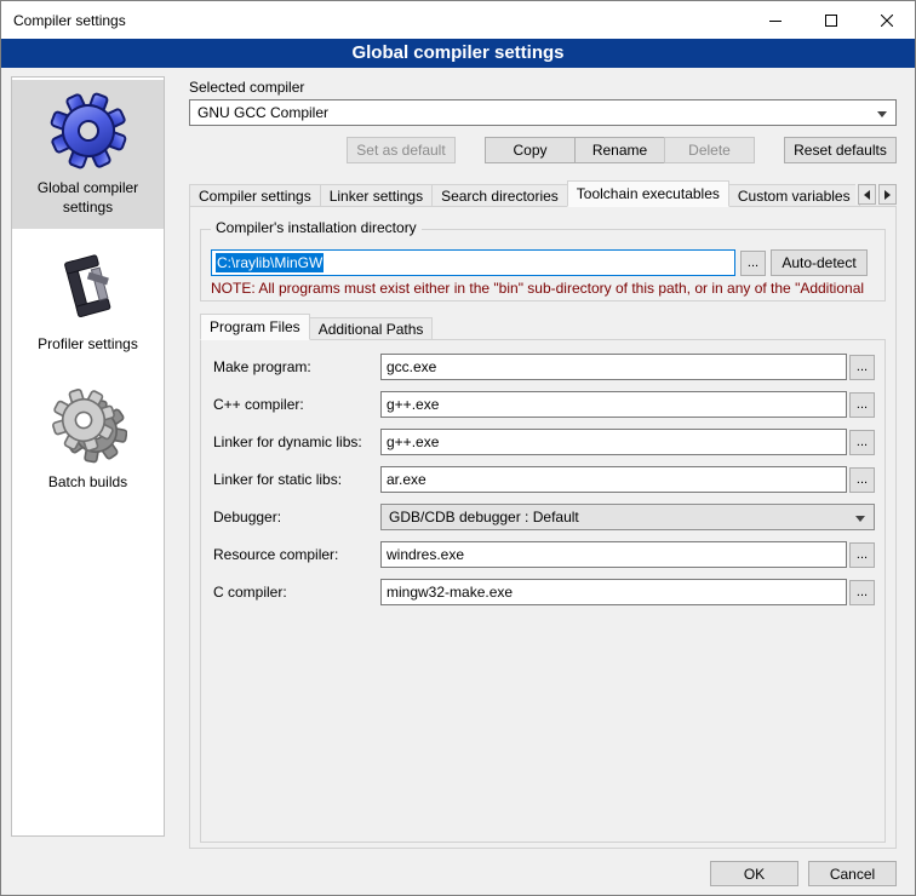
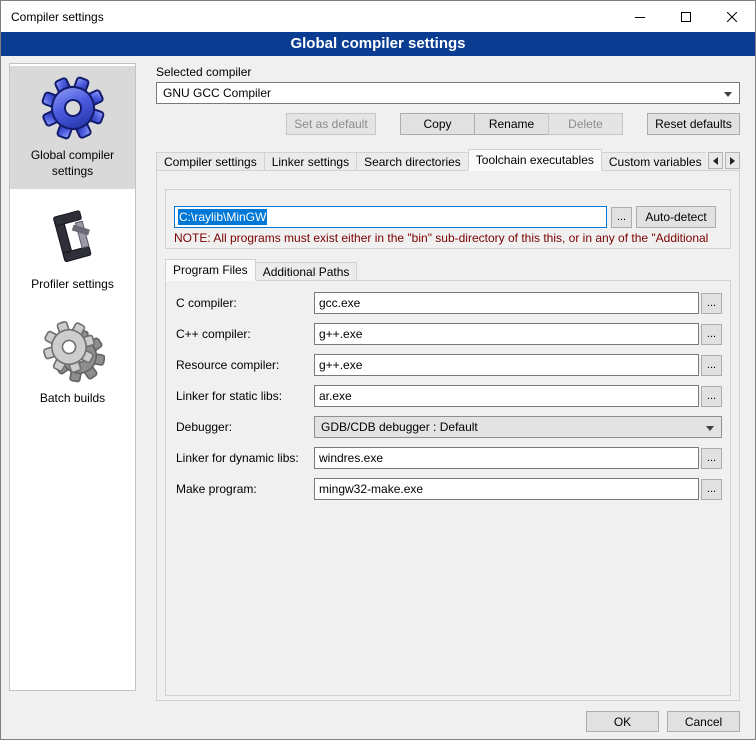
  Compiler settings
  Global compiler settings
  Global compiler settings
  Profiler settings
  Batch builds
  Selected compiler
  GNU GCC Compiler
  Set as default
  Copy
  Rename
  Delete
  Reset defaults
  Compiler settings
  Linker settings
  Search directories
  Toolchain executables
  Custom variables
- Compiler's installation directory
  C:\raylib\MinGW
  ...
  Auto-detect
- NOTE: All programs must exist either in the "bin" sub-directory of this path, or in any of the "Additional
+ NOTE: All programs must exist either in the "bin" sub-directory of this this, or in any of the "Additional
  Program Files
  Additional Paths
- Make program:
+ C compiler:
  gcc.exe
  ...
  C++ compiler:
  g++.exe
  ...
- Linker for dynamic libs:
+ Resource compiler:
  g++.exe
  ...
  Linker for static libs:
  ar.exe
  ...
  Debugger:
  GDB/CDB debugger : Default
- Resource compiler:
+ Linker for dynamic libs:
  windres.exe
  ...
- C compiler:
+ Make program:
  mingw32-make.exe
  ...
  OK
  Cancel
